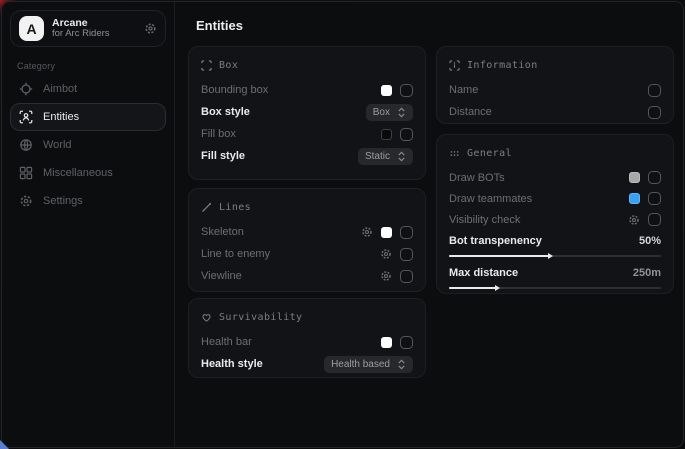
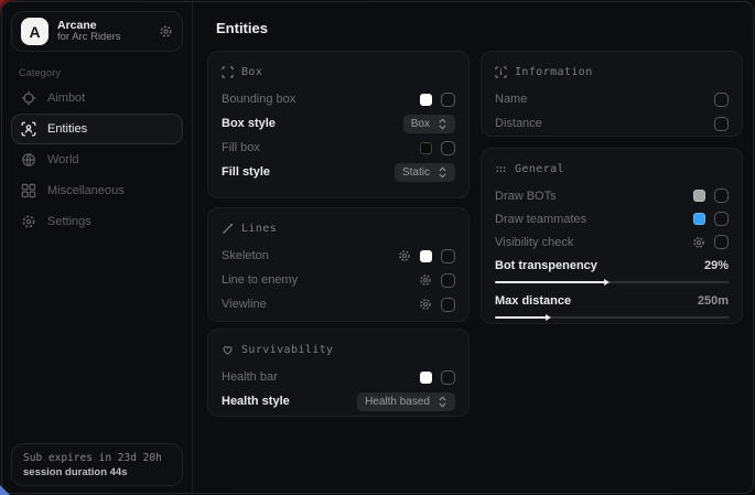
  A
  Arcane
  for Arc Riders
  Category
  Aimbot
  Entities
  World
  Miscellaneous
  Settings
+ Sub expires in 23d 20h
+ session duration 44s
  Entities
  Box
  Bounding box
  Box style
  Box
  Fill box
  Fill style
  Static
  Lines
  Skeleton
  Line to enemy
  Viewline
  Survivability
  Health bar
  Health style
  Health based
  Information
  Name
  Distance
  General
  Draw BOTs
  Draw teammates
  Visibility check
  Bot transpenency
- 50%
+ 29%
  Max distance
  250m
